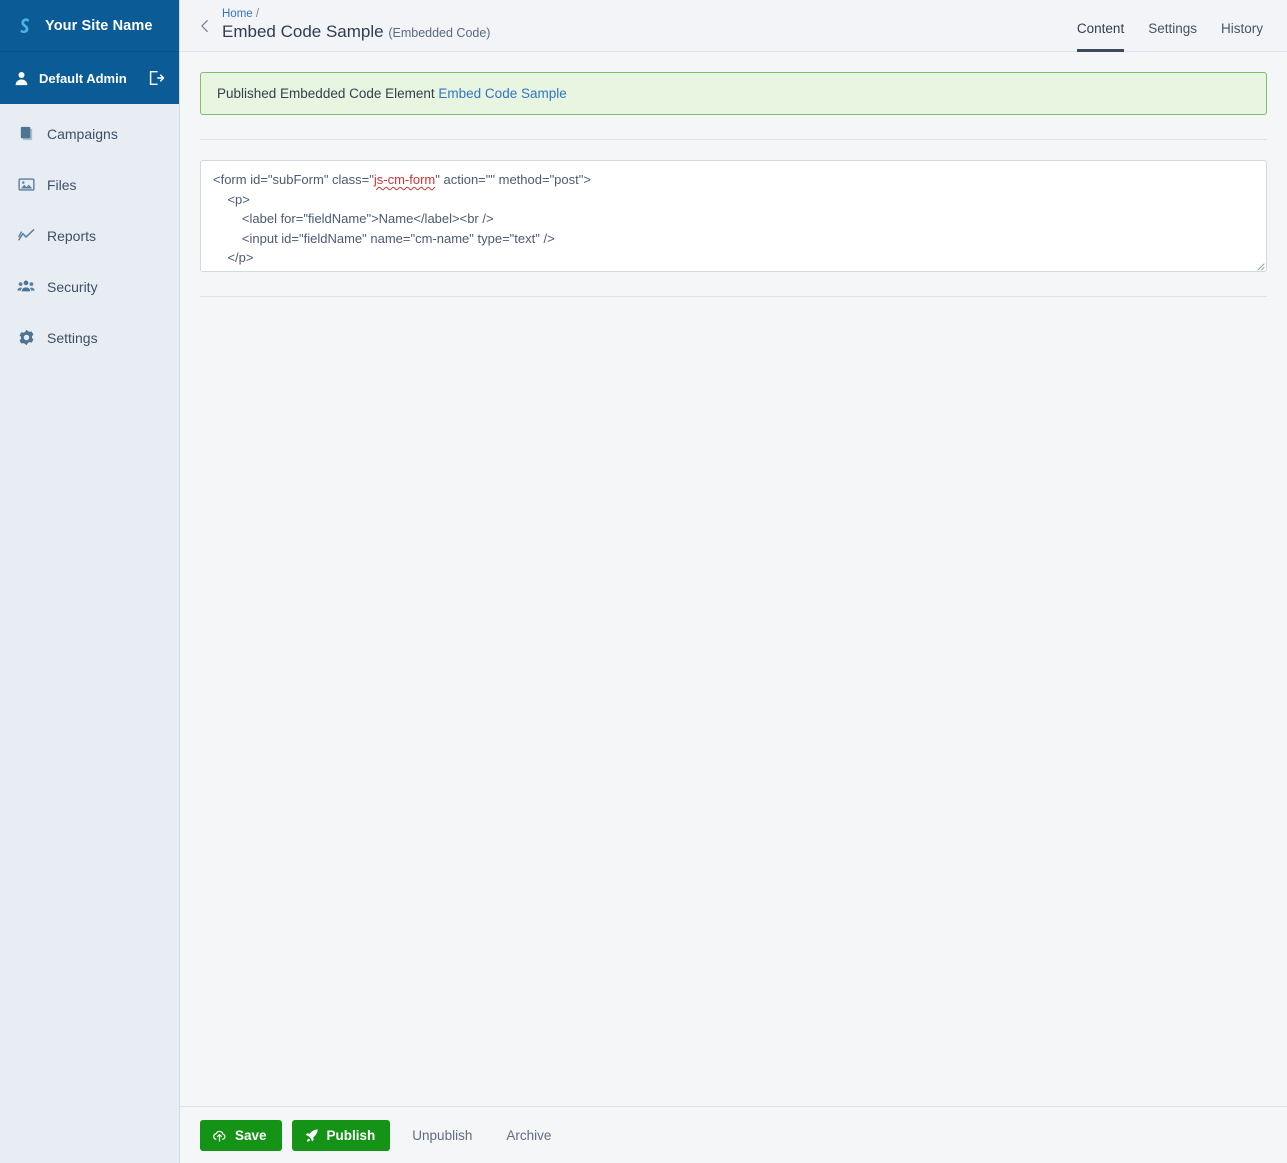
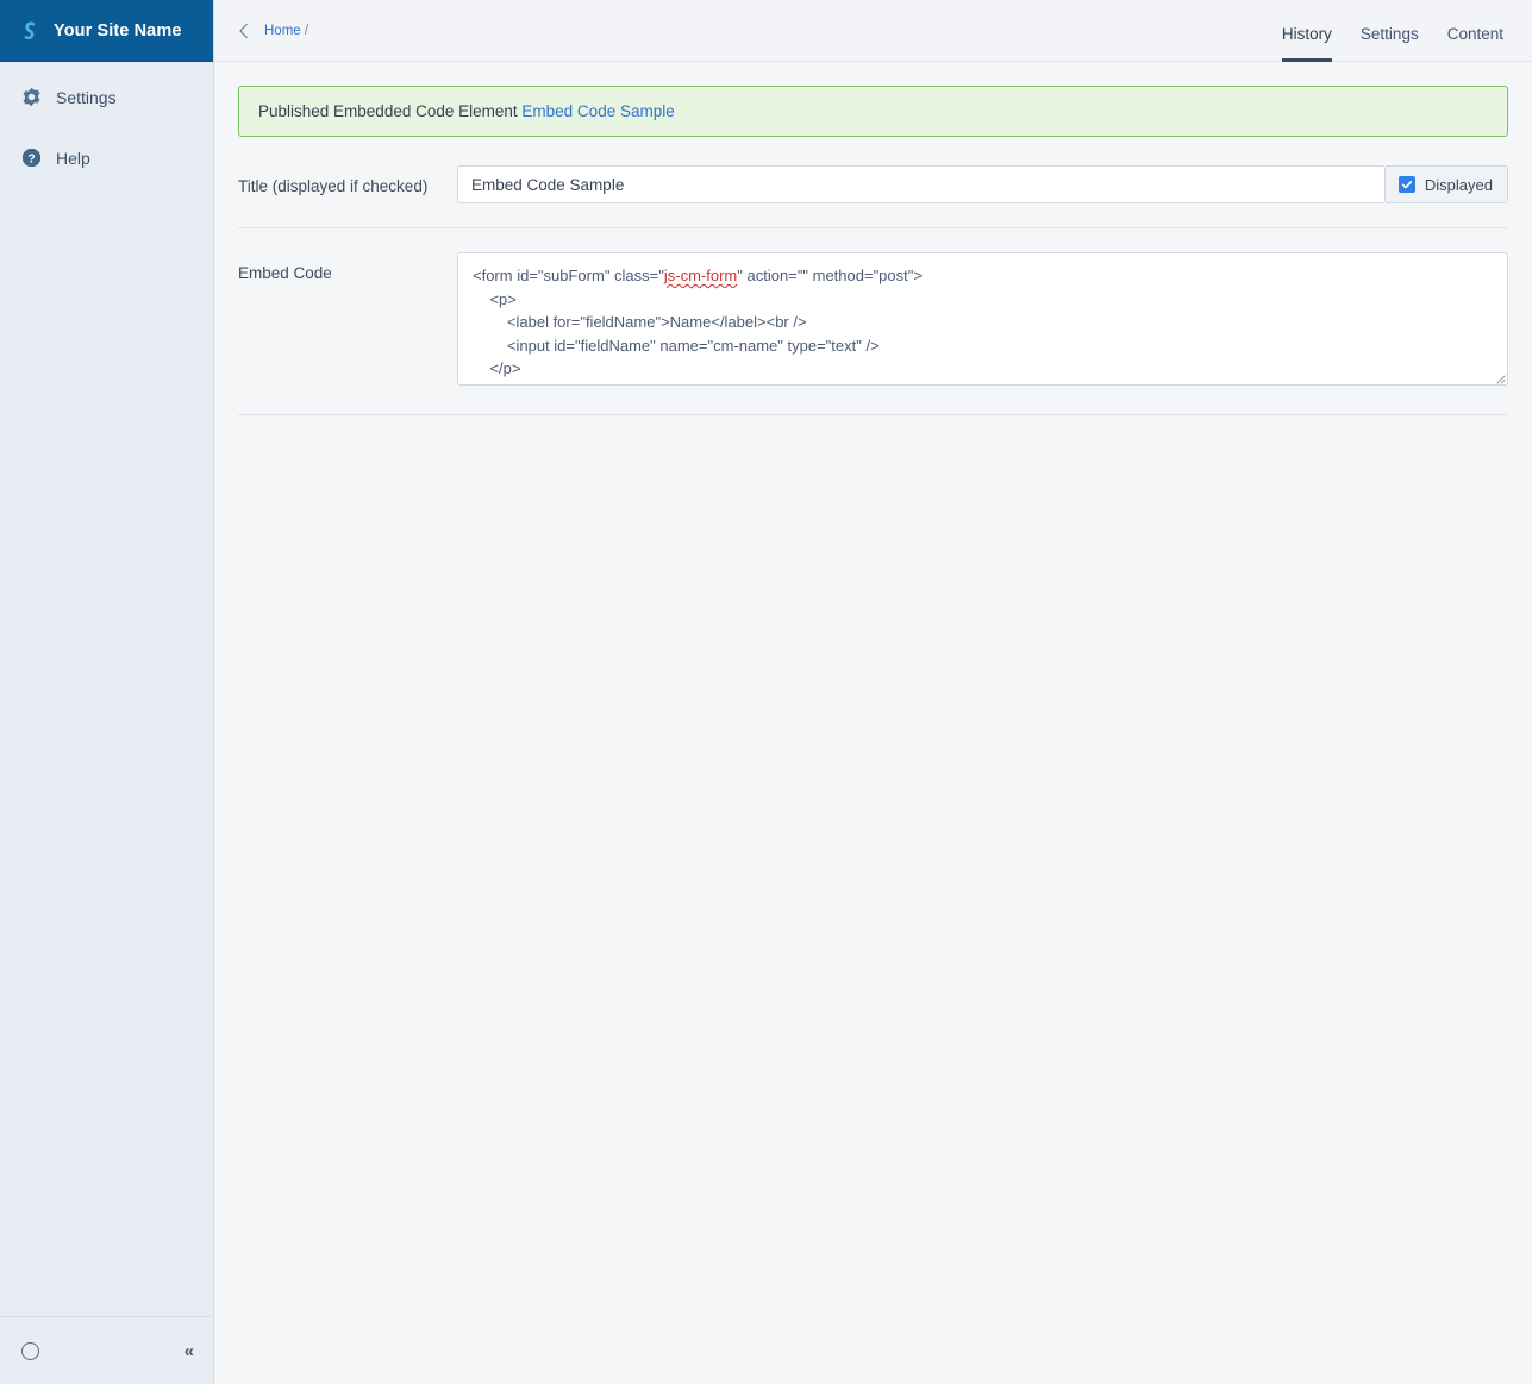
  Your Site Name
- Default Admin
- Campaigns
- Files
- Reports
- Security
  Settings
+ ?
+ Help
+ «
  Home /
- Embed Code Sample (Embedded Code)
- Content
+ History
  Settings
- History
+ Content
  Published Embedded Code Element Embed Code Sample
+ Title (displayed if checked)
+ Embed Code Sample
+ Displayed
+ Embed Code
  <form id="subForm" class="js-cm-form" action="" method="post"> <p> <label for="fieldName">Name</label><br /> <input id="fieldName" name="cm-name" type="text" /> </p>
- Save
- Publish
- Unpublish
- Archive
